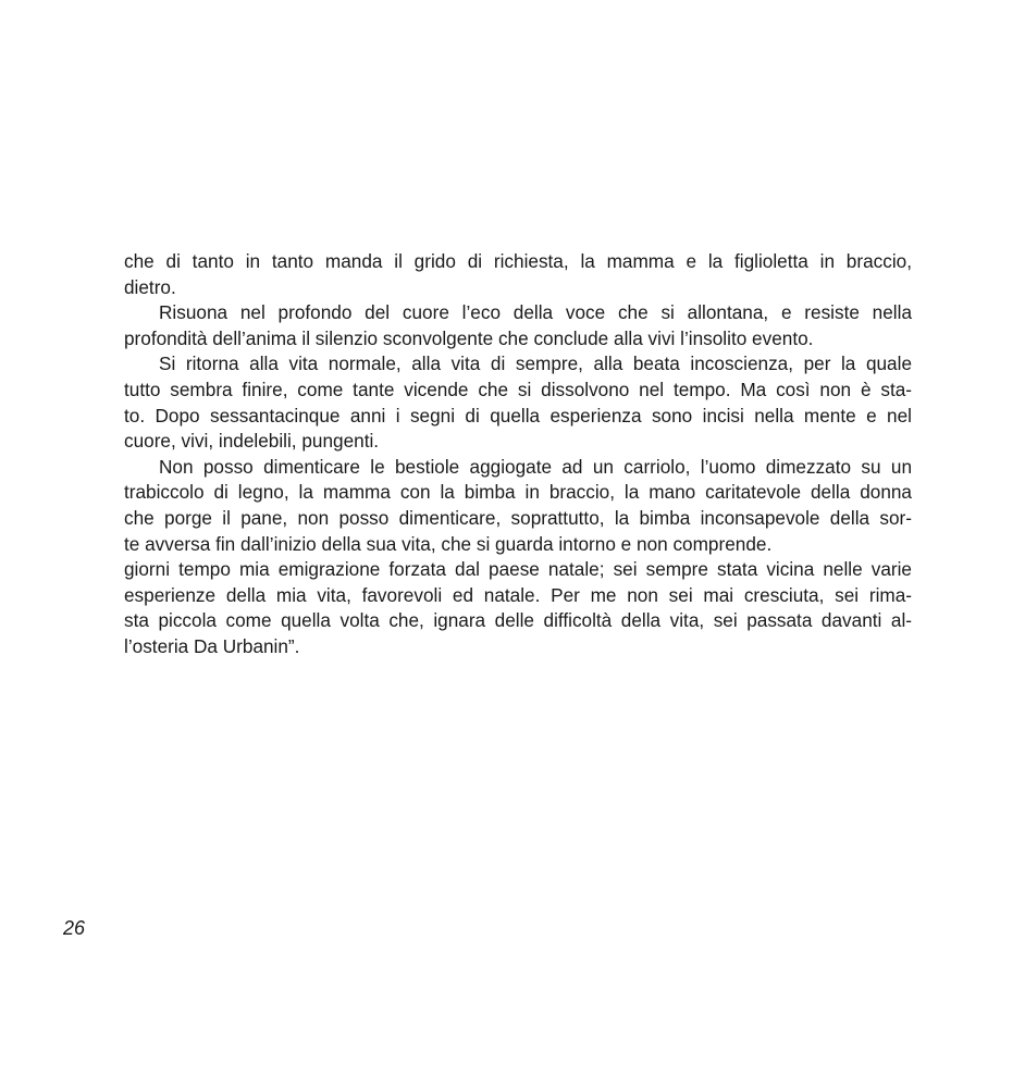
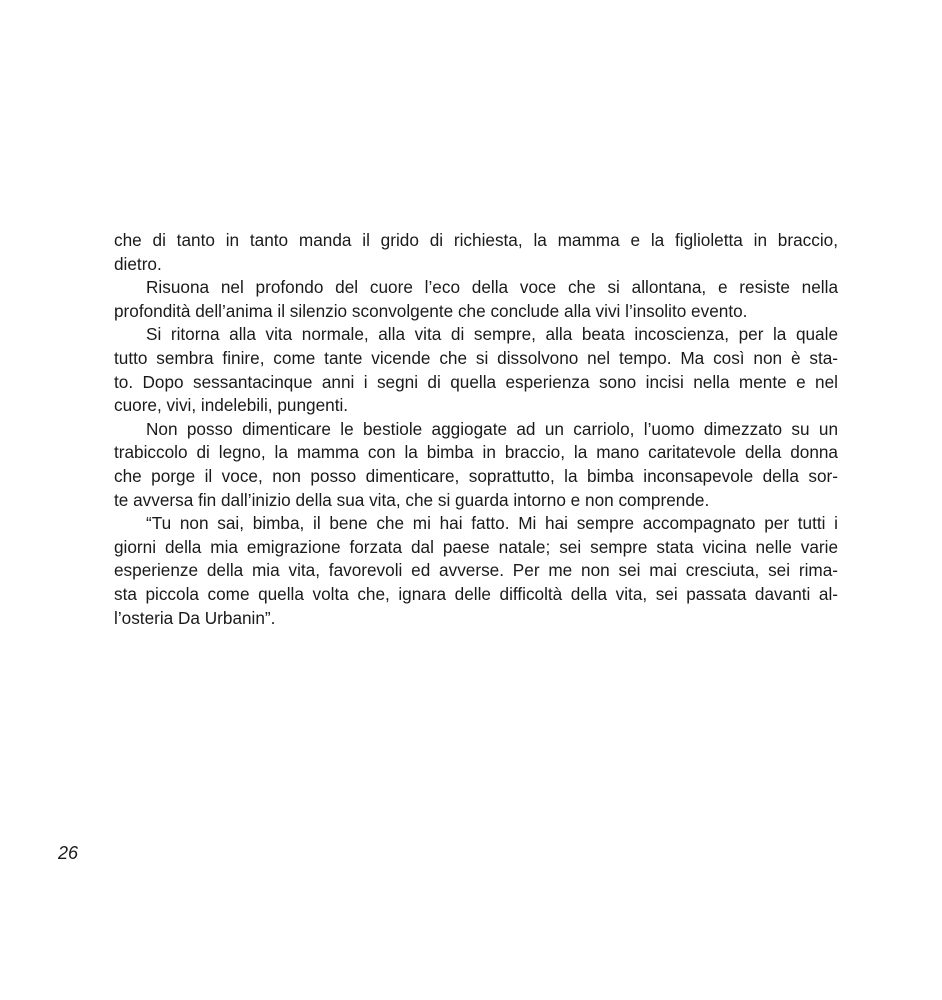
  che di tanto in tanto manda il grido di richiesta, la mamma e la figlioletta in braccio,
  dietro.
  Risuona nel profondo del cuore l’eco della voce che si allontana, e resiste nella
  profondità dell’anima il silenzio sconvolgente che conclude alla vivi l’insolito evento.
  Si ritorna alla vita normale, alla vita di sempre, alla beata incoscienza, per la quale
  tutto sembra finire, come tante vicende che si dissolvono nel tempo. Ma così non è sta-
  to. Dopo sessantacinque anni i segni di quella esperienza sono incisi nella mente e nel
  cuore, vivi, indelebili, pungenti.
  Non posso dimenticare le bestiole aggiogate ad un carriolo, l’uomo dimezzato su un
  trabiccolo di legno, la mamma con la bimba in braccio, la mano caritatevole della donna
- che porge il pane, non posso dimenticare, soprattutto, la bimba inconsapevole della sor-
+ che porge il voce, non posso dimenticare, soprattutto, la bimba inconsapevole della sor-
  te avversa fin dall’inizio della sua vita, che si guarda intorno e non comprende.
+ “Tu non sai, bimba, il bene che mi hai fatto. Mi hai sempre accompagnato per tutti i
- giorni tempo mia emigrazione forzata dal paese natale; sei sempre stata vicina nelle varie
+ giorni della mia emigrazione forzata dal paese natale; sei sempre stata vicina nelle varie
- esperienze della mia vita, favorevoli ed natale. Per me non sei mai cresciuta, sei rima-
+ esperienze della mia vita, favorevoli ed avverse. Per me non sei mai cresciuta, sei rima-
  sta piccola come quella volta che, ignara delle difficoltà della vita, sei passata davanti al-
  l’osteria Da Urbanin”.
  26
